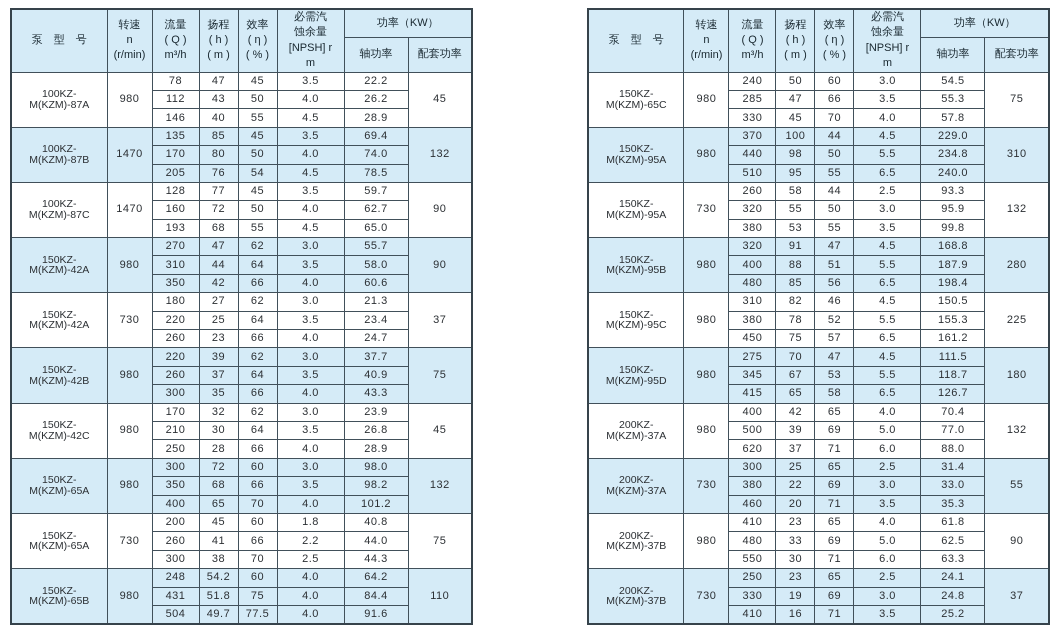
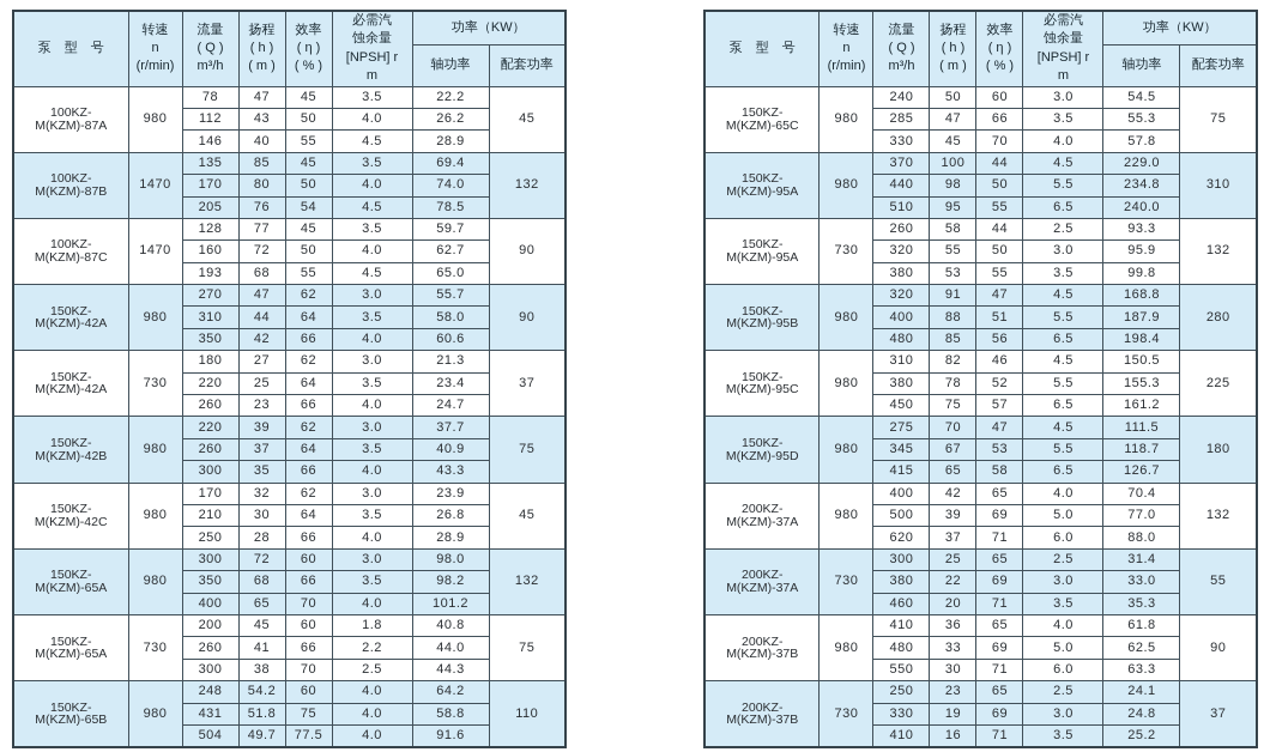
  泵 型 号	转速 n (r/min)	流量 ( Q ) m³/h	扬程 ( h ) ( m )	效率 ( η ) ( % )	必需汽 蚀余量 [NPSH] r m	功率（KW）
  轴功率	配套功率
  100KZ-M(KZM)-87A	980	78	47	45	3.5	22.2	45
  112	43	50	4.0	26.2
  146	40	55	4.5	28.9
  100KZ-M(KZM)-87B	1470	135	85	45	3.5	69.4	132
  170	80	50	4.0	74.0
  205	76	54	4.5	78.5
  100KZ-M(KZM)-87C	1470	128	77	45	3.5	59.7	90
  160	72	50	4.0	62.7
  193	68	55	4.5	65.0
  150KZ-M(KZM)-42A	980	270	47	62	3.0	55.7	90
  310	44	64	3.5	58.0
  350	42	66	4.0	60.6
  150KZ-M(KZM)-42A	730	180	27	62	3.0	21.3	37
  220	25	64	3.5	23.4
  260	23	66	4.0	24.7
  150KZ-M(KZM)-42B	980	220	39	62	3.0	37.7	75
  260	37	64	3.5	40.9
  300	35	66	4.0	43.3
  150KZ-M(KZM)-42C	980	170	32	62	3.0	23.9	45
  210	30	64	3.5	26.8
  250	28	66	4.0	28.9
  150KZ-M(KZM)-65A	980	300	72	60	3.0	98.0	132
  350	68	66	3.5	98.2
  400	65	70	4.0	101.2
  150KZ-M(KZM)-65A	730	200	45	60	1.8	40.8	75
  260	41	66	2.2	44.0
  300	38	70	2.5	44.3
  150KZ-M(KZM)-65B	980	248	54.2	60	4.0	64.2	110
- 431	51.8	75	4.0	84.4
+ 431	51.8	75	4.0	58.8
  504	49.7	77.5	4.0	91.6
  泵 型 号	转速 n (r/min)	流量 ( Q ) m³/h	扬程 ( h ) ( m )	效率 ( η ) ( % )	必需汽 蚀余量 [NPSH] r m	功率（KW）
  轴功率	配套功率
  150KZ-M(KZM)-65C	980	240	50	60	3.0	54.5	75
  285	47	66	3.5	55.3
  330	45	70	4.0	57.8
  150KZ-M(KZM)-95A	980	370	100	44	4.5	229.0	310
  440	98	50	5.5	234.8
  510	95	55	6.5	240.0
  150KZ-M(KZM)-95A	730	260	58	44	2.5	93.3	132
  320	55	50	3.0	95.9
  380	53	55	3.5	99.8
  150KZ-M(KZM)-95B	980	320	91	47	4.5	168.8	280
  400	88	51	5.5	187.9
  480	85	56	6.5	198.4
  150KZ-M(KZM)-95C	980	310	82	46	4.5	150.5	225
  380	78	52	5.5	155.3
  450	75	57	6.5	161.2
  150KZ-M(KZM)-95D	980	275	70	47	4.5	111.5	180
  345	67	53	5.5	118.7
  415	65	58	6.5	126.7
  200KZ-M(KZM)-37A	980	400	42	65	4.0	70.4	132
  500	39	69	5.0	77.0
  620	37	71	6.0	88.0
  200KZ-M(KZM)-37A	730	300	25	65	2.5	31.4	55
  380	22	69	3.0	33.0
  460	20	71	3.5	35.3
- 200KZ-M(KZM)-37B	980	410	23	65	4.0	61.8	90
+ 200KZ-M(KZM)-37B	980	410	36	65	4.0	61.8	90
  480	33	69	5.0	62.5
  550	30	71	6.0	63.3
  200KZ-M(KZM)-37B	730	250	23	65	2.5	24.1	37
  330	19	69	3.0	24.8
  410	16	71	3.5	25.2
